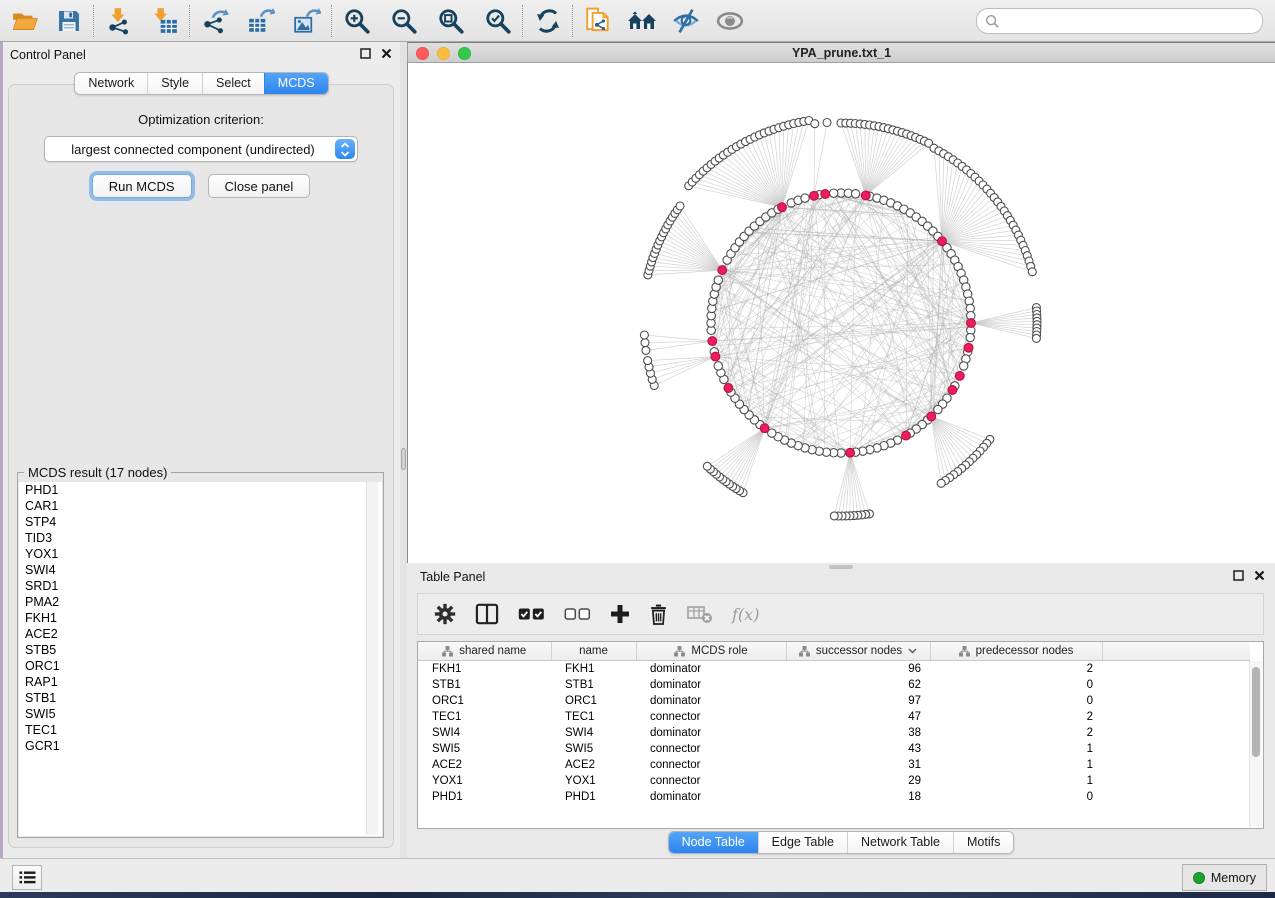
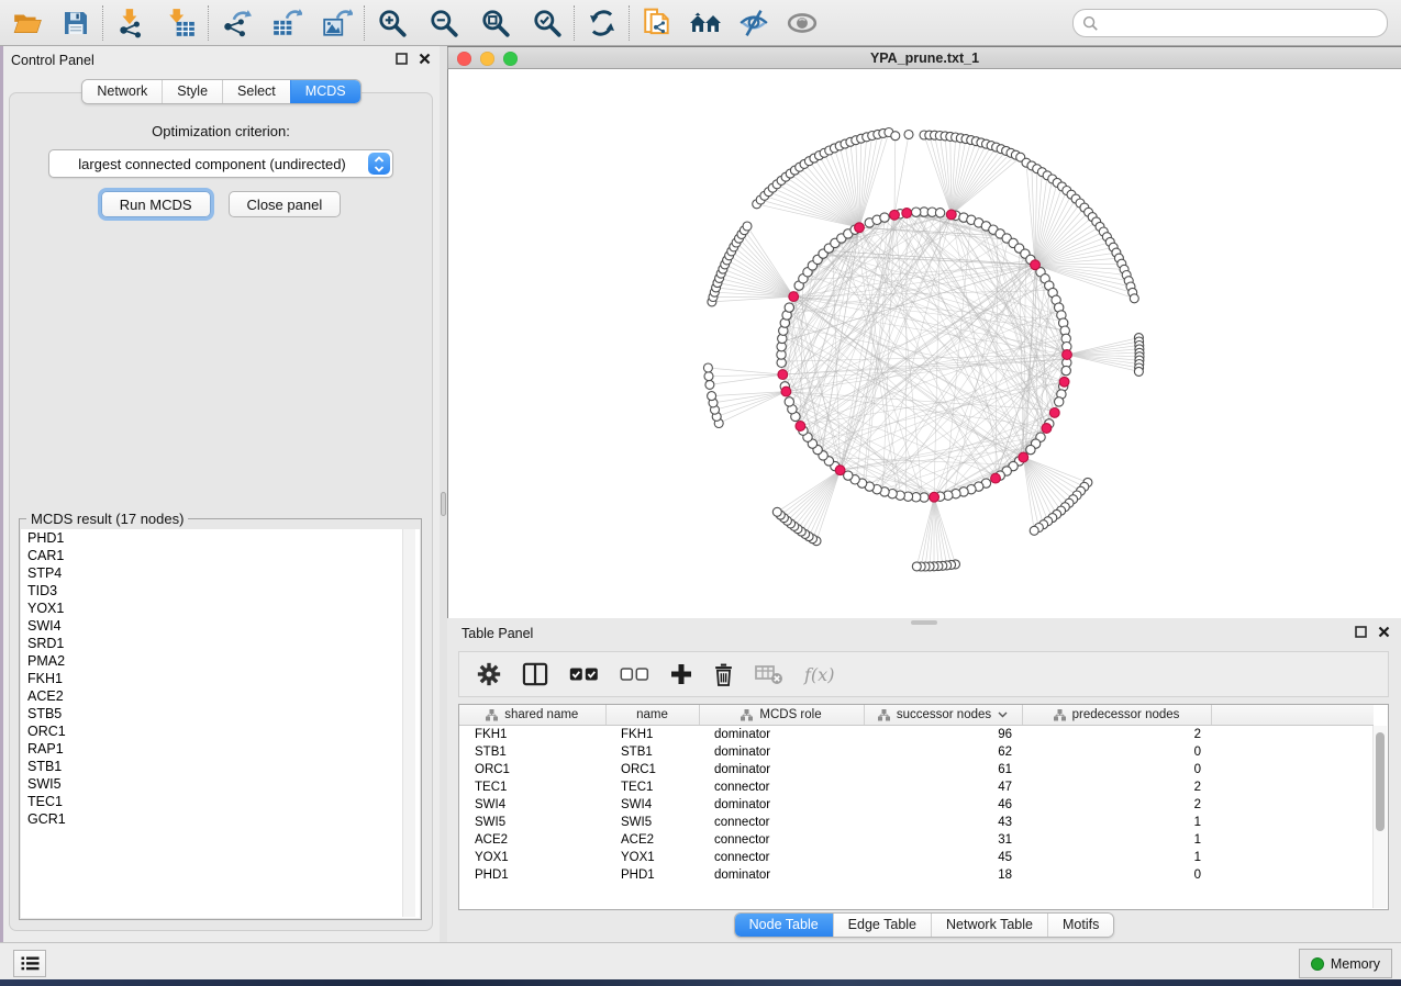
  Control Panel
  Network
  Style
  Select
  MCDS
  Optimization criterion:
  largest connected component (undirected)
  Run MCDS
  Close panel
  MCDS result (17 nodes)
  PHD1
  CAR1
  STP4
  TID3
  YOX1
  SWI4
  SRD1
  PMA2
  FKH1
  ACE2
  STB5
  ORC1
  RAP1
  STB1
  SWI5
  TEC1
  GCR1
  YPA_prune.txt_1
  Table Panel
  f(x)
  shared name	name	MCDS role	successor nodes	predecessor nodes
  FKH1	FKH1	dominator	96	2
  STB1	STB1	dominator	62	0
- ORC1	ORC1	dominator	97	0
+ ORC1	ORC1	dominator	61	0
  TEC1	TEC1	connector	47	2
- SWI4	SWI4	dominator	38	2
+ SWI4	SWI4	dominator	46	2
  SWI5	SWI5	connector	43	1
  ACE2	ACE2	connector	31	1
- YOX1	YOX1	connector	29	1
+ YOX1	YOX1	connector	45	1
  PHD1	PHD1	dominator	18	0
  Node Table
  Edge Table
  Network Table
  Motifs
  Memory
